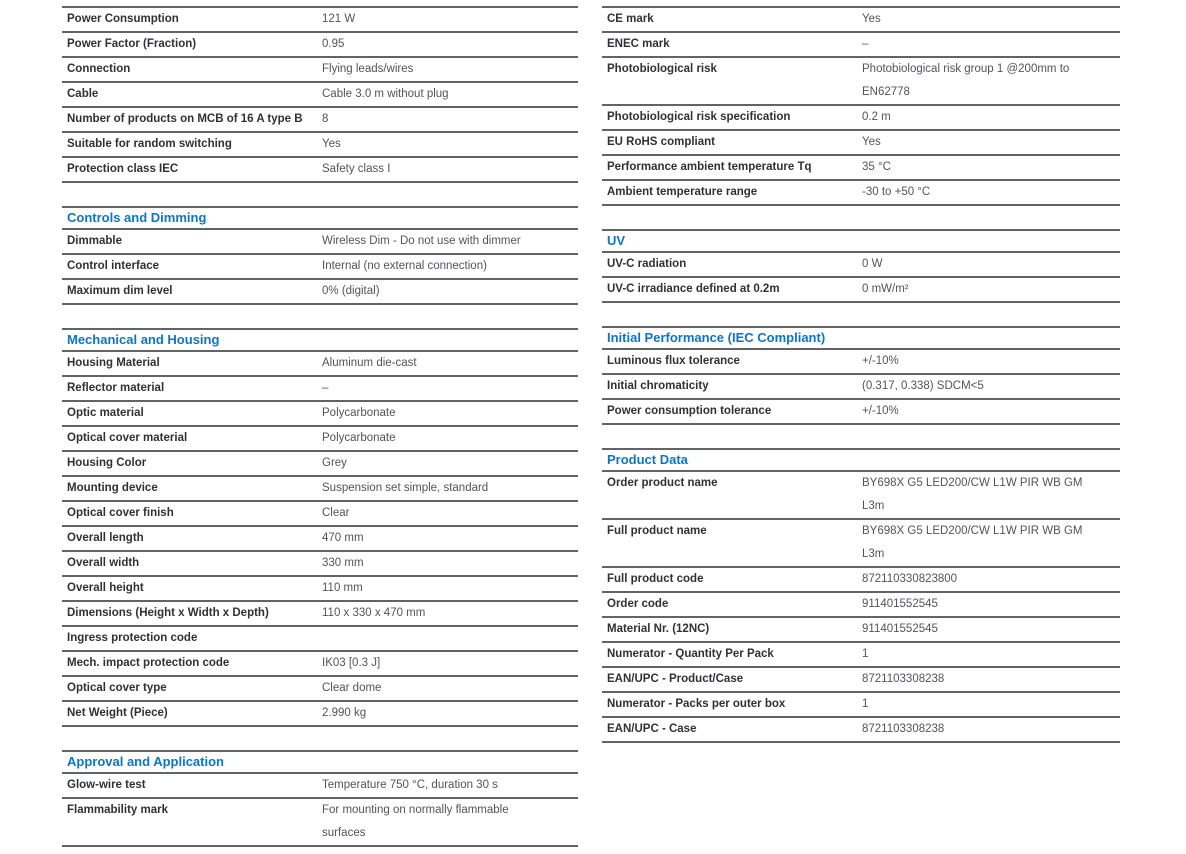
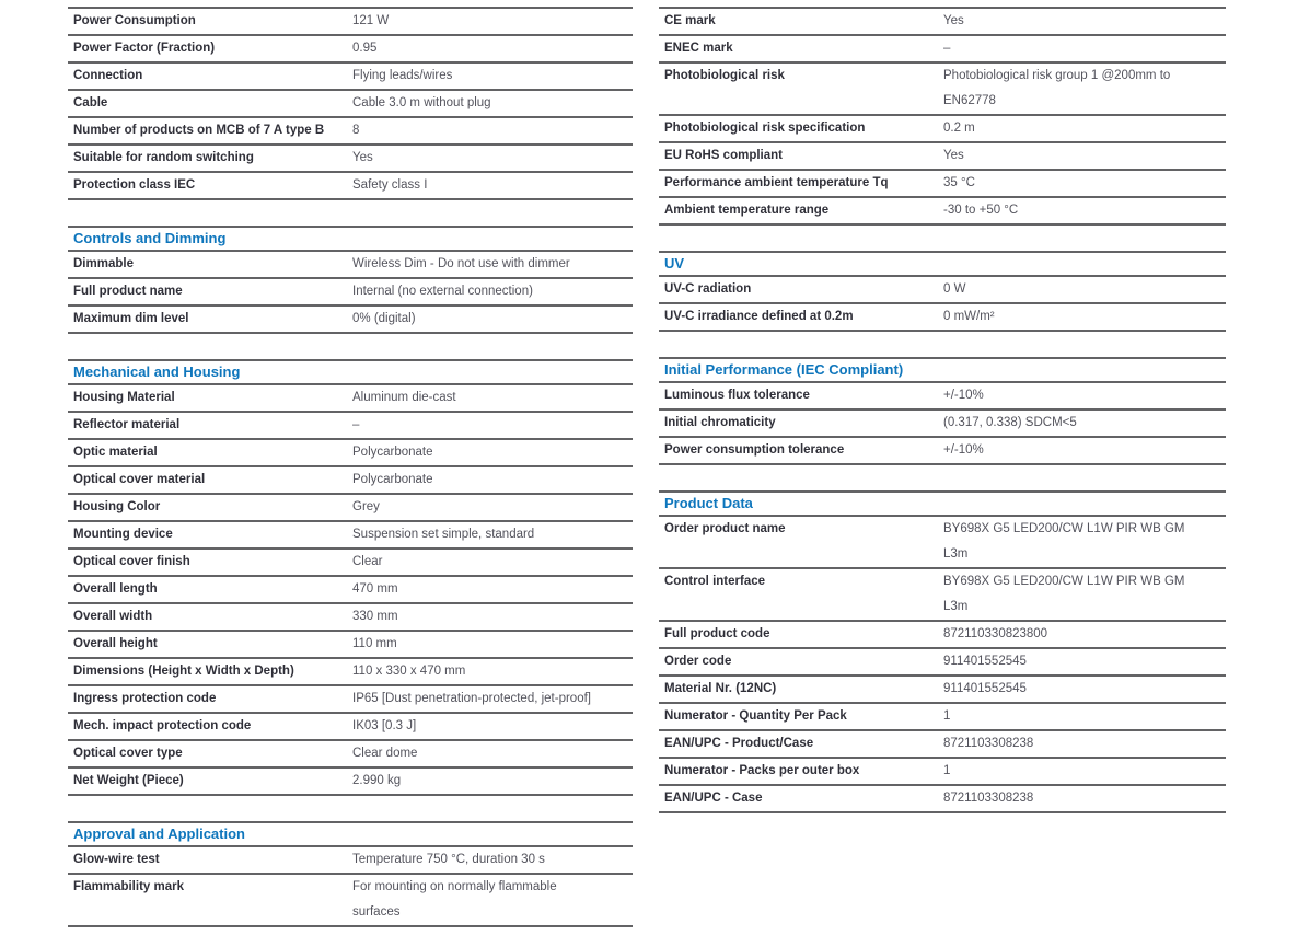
  Power Consumption
  121 W
  Power Factor (Fraction)
  0.95
  Connection
  Flying leads/wires
  Cable
  Cable 3.0 m without plug
- Number of products on MCB of 16 A type B
+ Number of products on MCB of 7 A type B
  8
  Suitable for random switching
  Yes
  Protection class IEC
  Safety class I
  Controls and Dimming
  Dimmable
  Wireless Dim - Do not use with dimmer
- Control interface
+ Full product name
  Internal (no external connection)
  Maximum dim level
  0% (digital)
  Mechanical and Housing
  Housing Material
  Aluminum die-cast
  Reflector material
  –
  Optic material
  Polycarbonate
  Optical cover material
  Polycarbonate
  Housing Color
  Grey
  Mounting device
  Suspension set simple, standard
  Optical cover finish
  Clear
  Overall length
  470 mm
  Overall width
  330 mm
  Overall height
  110 mm
  Dimensions (Height x Width x Depth)
  110 x 330 x 470 mm
  Ingress protection code
+ IP65 [Dust penetration-protected, jet-proof]
  Mech. impact protection code
  IK03 [0.3 J]
  Optical cover type
  Clear dome
  Net Weight (Piece)
  2.990 kg
  Approval and Application
  Glow-wire test
  Temperature 750 °C, duration 30 s
  Flammability mark
  For mounting on normally flammable
  surfaces
  CE mark
  Yes
  ENEC mark
  –
  Photobiological risk
  Photobiological risk group 1 @200mm to
  EN62778
  Photobiological risk specification
  0.2 m
  EU RoHS compliant
  Yes
  Performance ambient temperature Tq
  35 °C
  Ambient temperature range
  -30 to +50 °C
  UV
  UV-C radiation
  0 W
  UV-C irradiance defined at 0.2m
  0 mW/m²
  Initial Performance (IEC Compliant)
  Luminous flux tolerance
  +/-10%
  Initial chromaticity
  (0.317, 0.338) SDCM<5
  Power consumption tolerance
  +/-10%
  Product Data
  Order product name
  BY698X G5 LED200/CW L1W PIR WB GM
  L3m
- Full product name
+ Control interface
  BY698X G5 LED200/CW L1W PIR WB GM
  L3m
  Full product code
  872110330823800
  Order code
  911401552545
  Material Nr. (12NC)
  911401552545
  Numerator - Quantity Per Pack
  1
  EAN/UPC - Product/Case
  8721103308238
  Numerator - Packs per outer box
  1
  EAN/UPC - Case
  8721103308238
